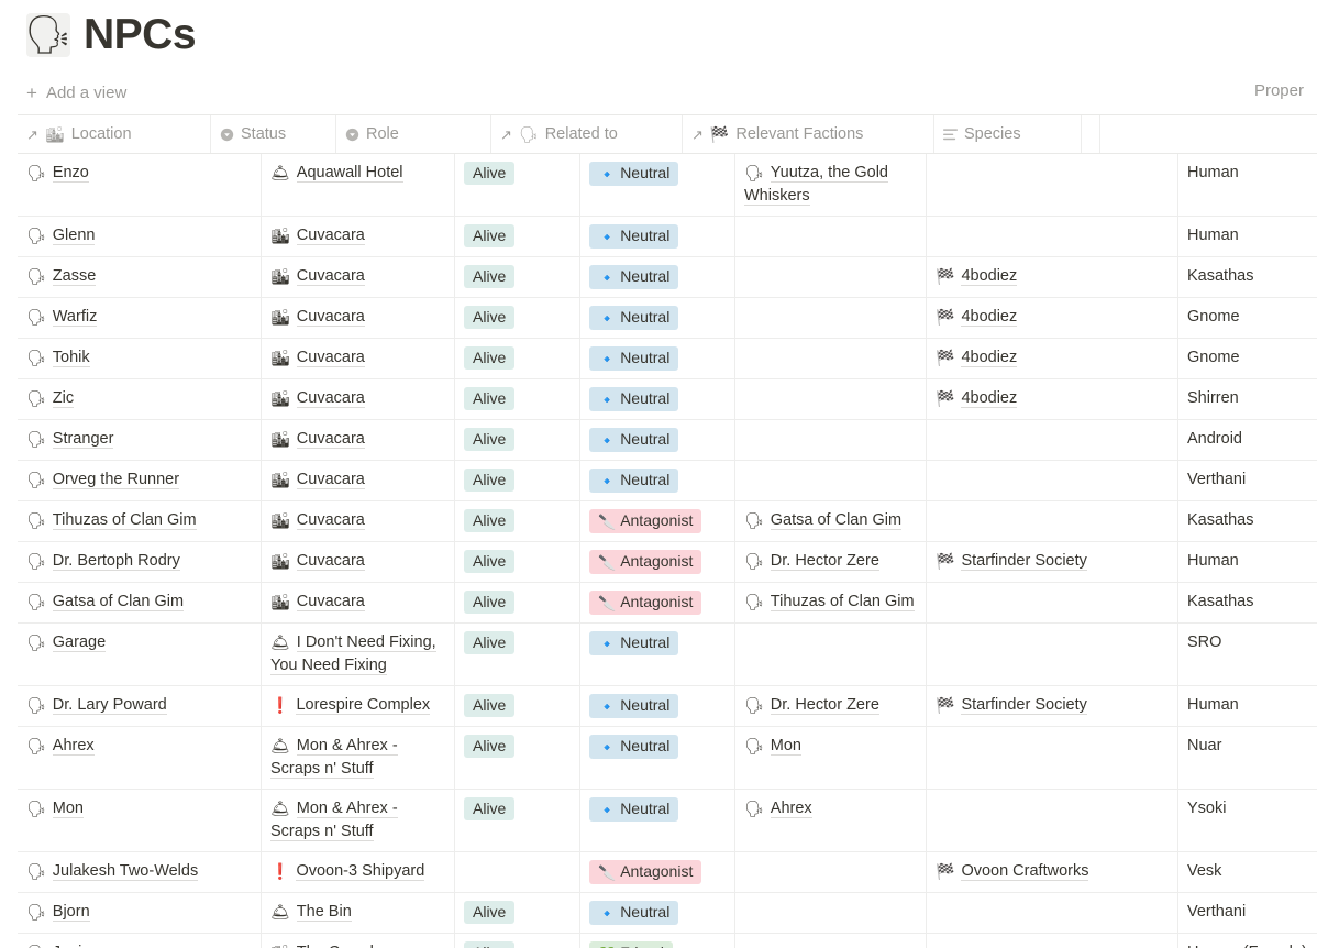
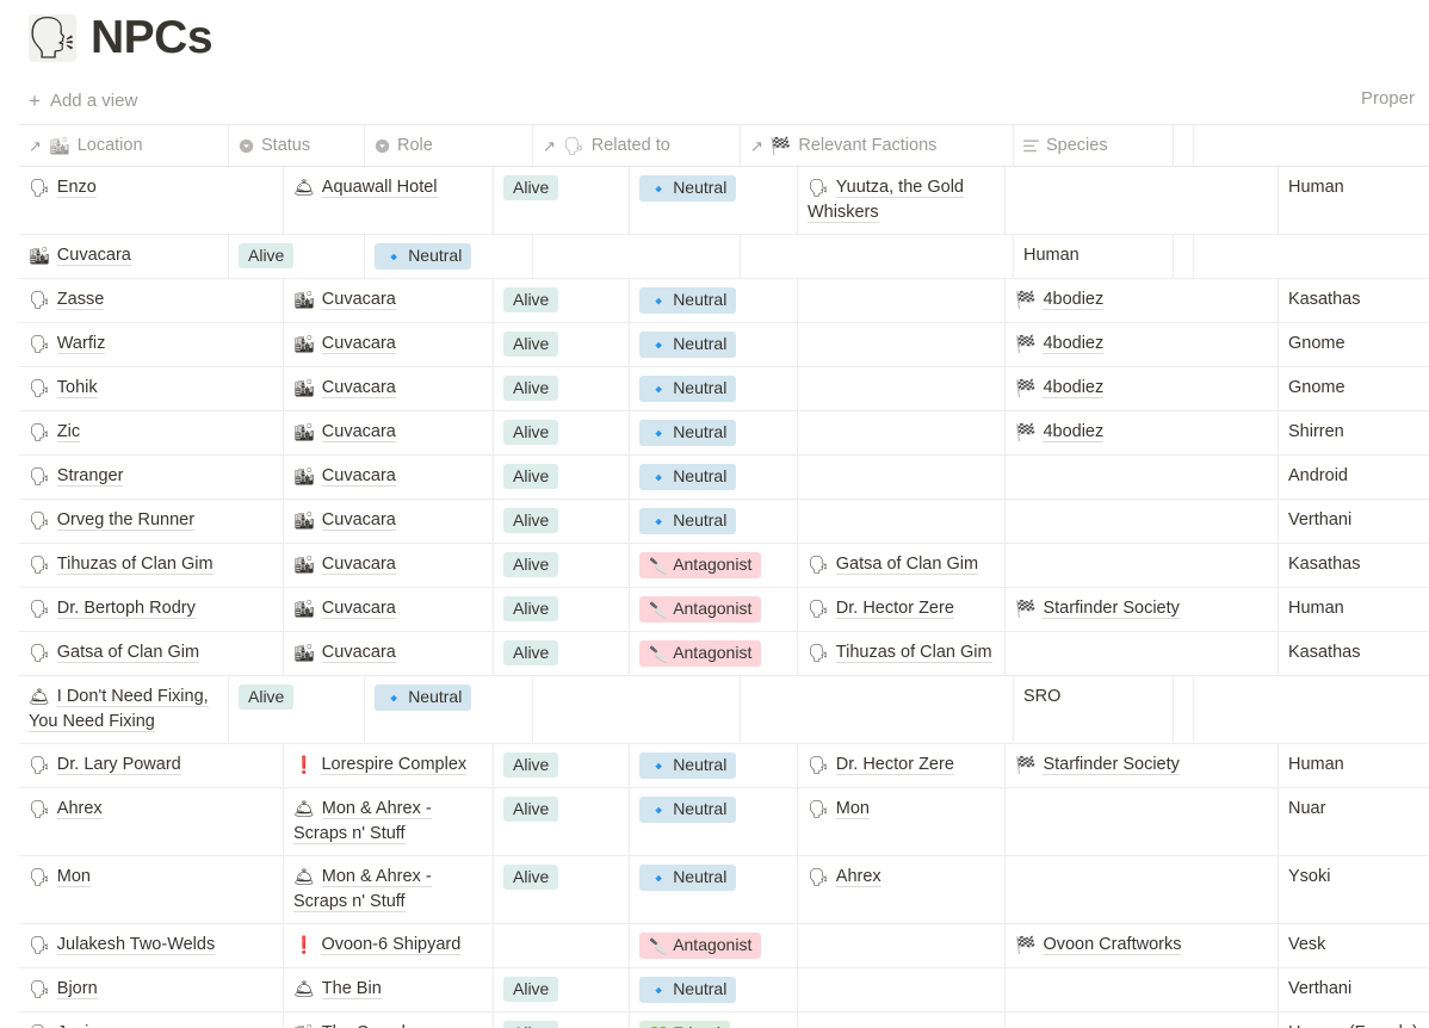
  🗣
  NPCs
  +
  Add a view
  Proper
  ↗
  🏙
  Location
  Status
  Role
  ↗
  🗣
  Related to
  ↗
  🏁
  Relevant Factions
  Species
  🗣 Enzo
  🛎 Aquawall Hotel
  Alive
  🔹 Neutral
  🗣 Yuutza, the Gold Whiskers
  Human
- 🗣 Glenn
  🏙 Cuvacara
  Alive
  🔹 Neutral
  Human
  🗣 Zasse
  🏙 Cuvacara
  Alive
  🔹 Neutral
  🏁 4bodiez
  Kasathas
  🗣 Warfiz
  🏙 Cuvacara
  Alive
  🔹 Neutral
  🏁 4bodiez
  Gnome
  🗣 Tohik
  🏙 Cuvacara
  Alive
  🔹 Neutral
  🏁 4bodiez
  Gnome
  🗣 Zic
  🏙 Cuvacara
  Alive
  🔹 Neutral
  🏁 4bodiez
  Shirren
  🗣 Stranger
  🏙 Cuvacara
  Alive
  🔹 Neutral
  Android
  🗣 Orveg the Runner
  🏙 Cuvacara
  Alive
  🔹 Neutral
  Verthani
  🗣 Tihuzas of Clan Gim
  🏙 Cuvacara
  Alive
  🔪 Antagonist
  🗣 Gatsa of Clan Gim
  Kasathas
  🗣 Dr. Bertoph Rodry
  🏙 Cuvacara
  Alive
  🔪 Antagonist
  🗣 Dr. Hector Zere
  🏁 Starfinder Society
  Human
  🗣 Gatsa of Clan Gim
  🏙 Cuvacara
  Alive
  🔪 Antagonist
  🗣 Tihuzas of Clan Gim
  Kasathas
- 🗣 Garage
  🛎 I Don't Need Fixing, You Need Fixing
  Alive
  🔹 Neutral
  SRO
  🗣 Dr. Lary Poward
  ❗ Lorespire Complex
  Alive
  🔹 Neutral
  🗣 Dr. Hector Zere
  🏁 Starfinder Society
  Human
  🗣 Ahrex
  🛎 Mon & Ahrex - Scraps n' Stuff
  Alive
  🔹 Neutral
  🗣 Mon
  Nuar
  🗣 Mon
  🛎 Mon & Ahrex - Scraps n' Stuff
  Alive
  🔹 Neutral
  🗣 Ahrex
  Ysoki
  🗣 Julakesh Two-Welds
- ❗ Ovoon-3 Shipyard
+ ❗ Ovoon-6 Shipyard
  🔪 Antagonist
  🏁 Ovoon Craftworks
  Vesk
  🗣 Bjorn
  🛎 The Bin
  Alive
  🔹 Neutral
  Verthani
